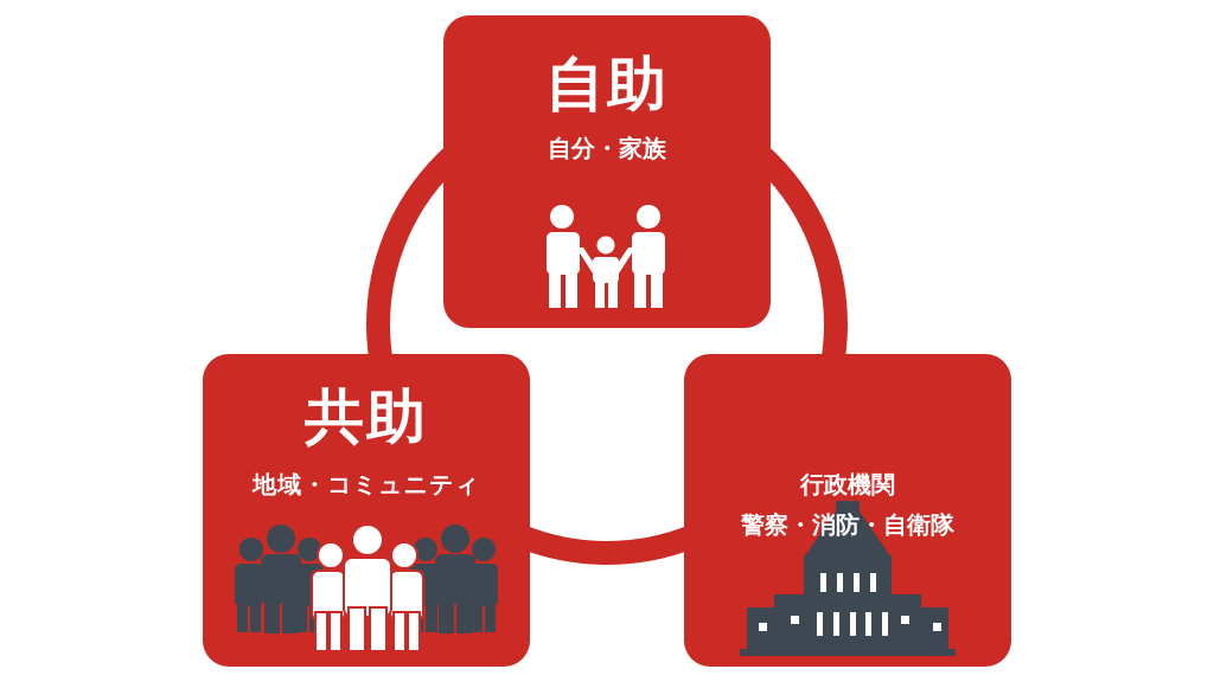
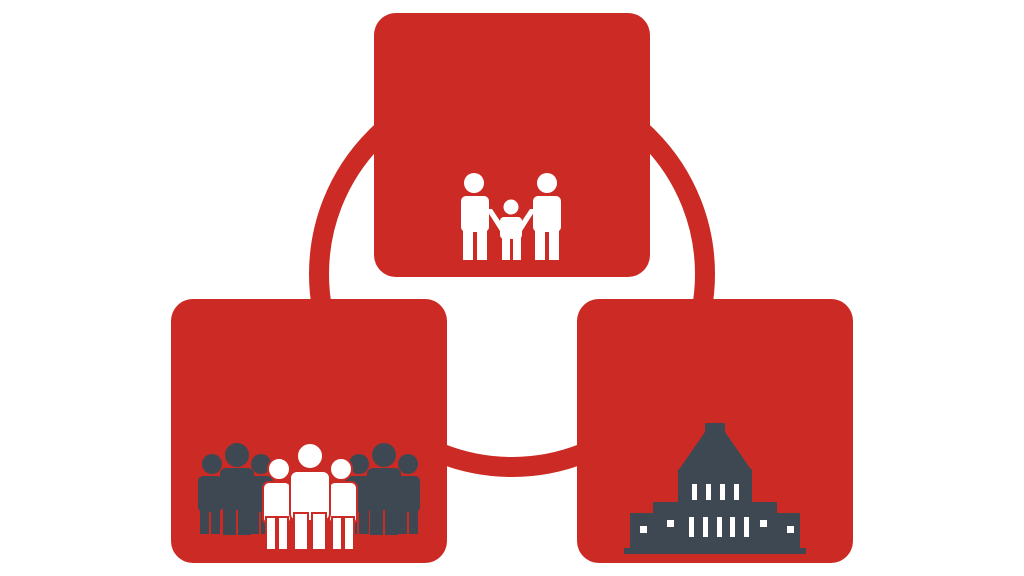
- 自助
- 自分・家族
- 共助
- 地域・コミュニティ
- 行政機関
- 警察・消防・自衛隊
